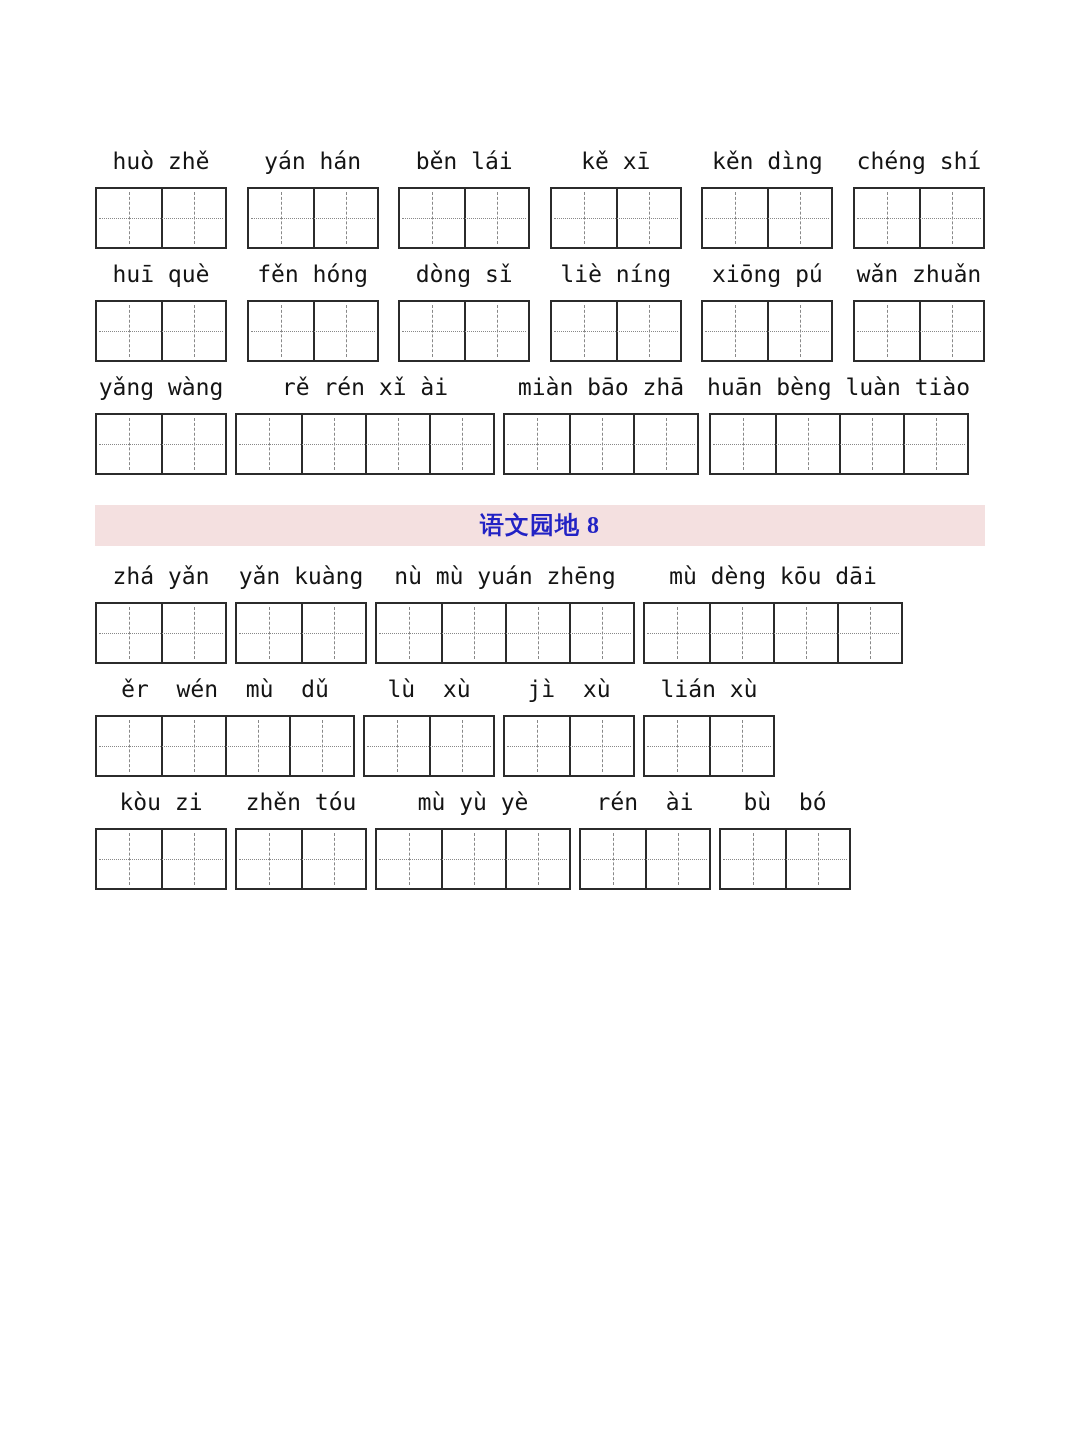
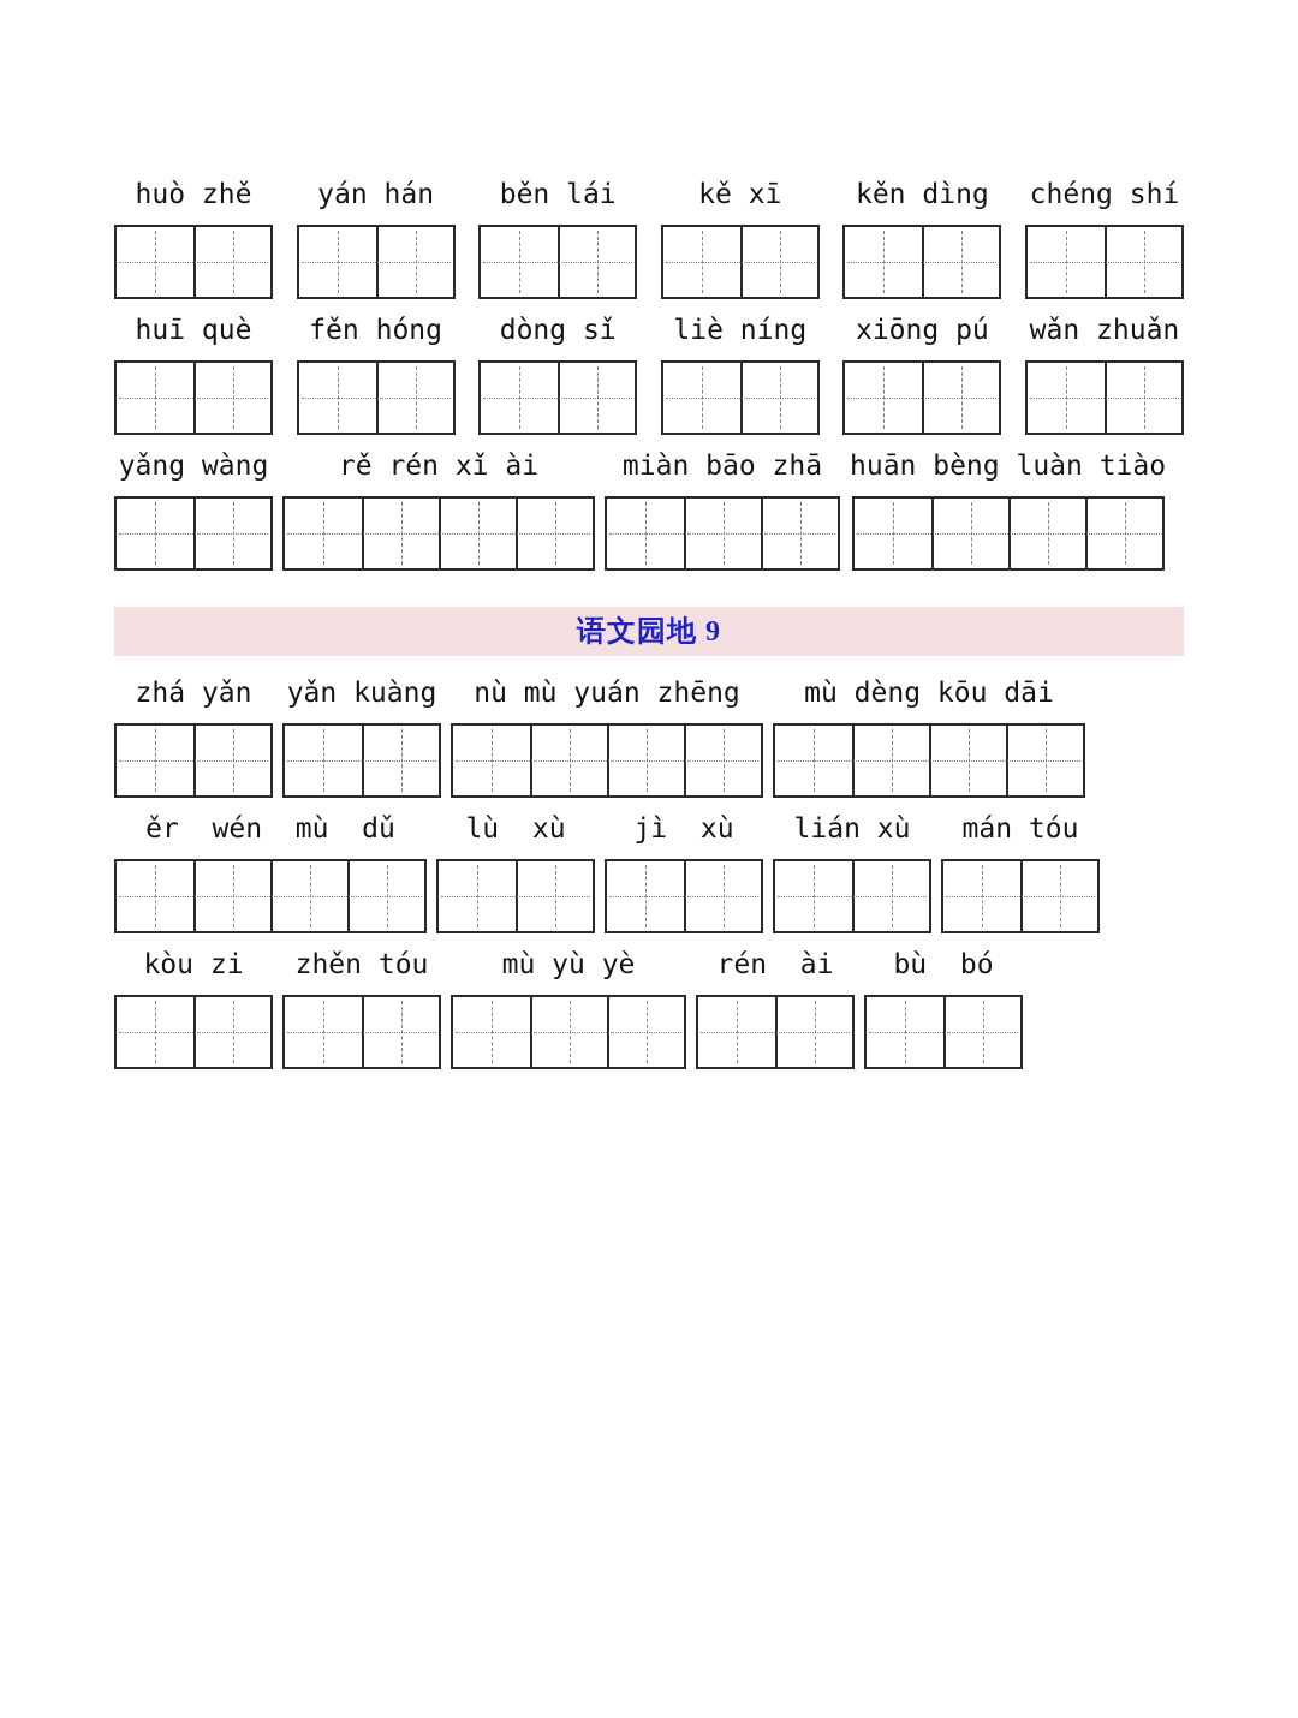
  huò zhě
  yán hán
  běn lái
  kě xī
  kěn dìng
  chéng shí
  huī què
  fěn hóng
  dòng sǐ
  liè níng
  xiōng pú
  wǎn zhuǎn
  yǎng wàng
  rě rén xǐ ài
  miàn bāo zhā
  huān bèng luàn tiào
- 语文园地 8
+ 语文园地 9
  zhá yǎn
  yǎn kuàng
  nù mù yuán zhēng
  mù dèng kōu dāi
  ěr wén mù dǔ
  lù xù
  jì xù
  lián xù
+ mán tóu
  kòu zi
  zhěn tóu
  mù yù yè
  rén ài
  bù bó
